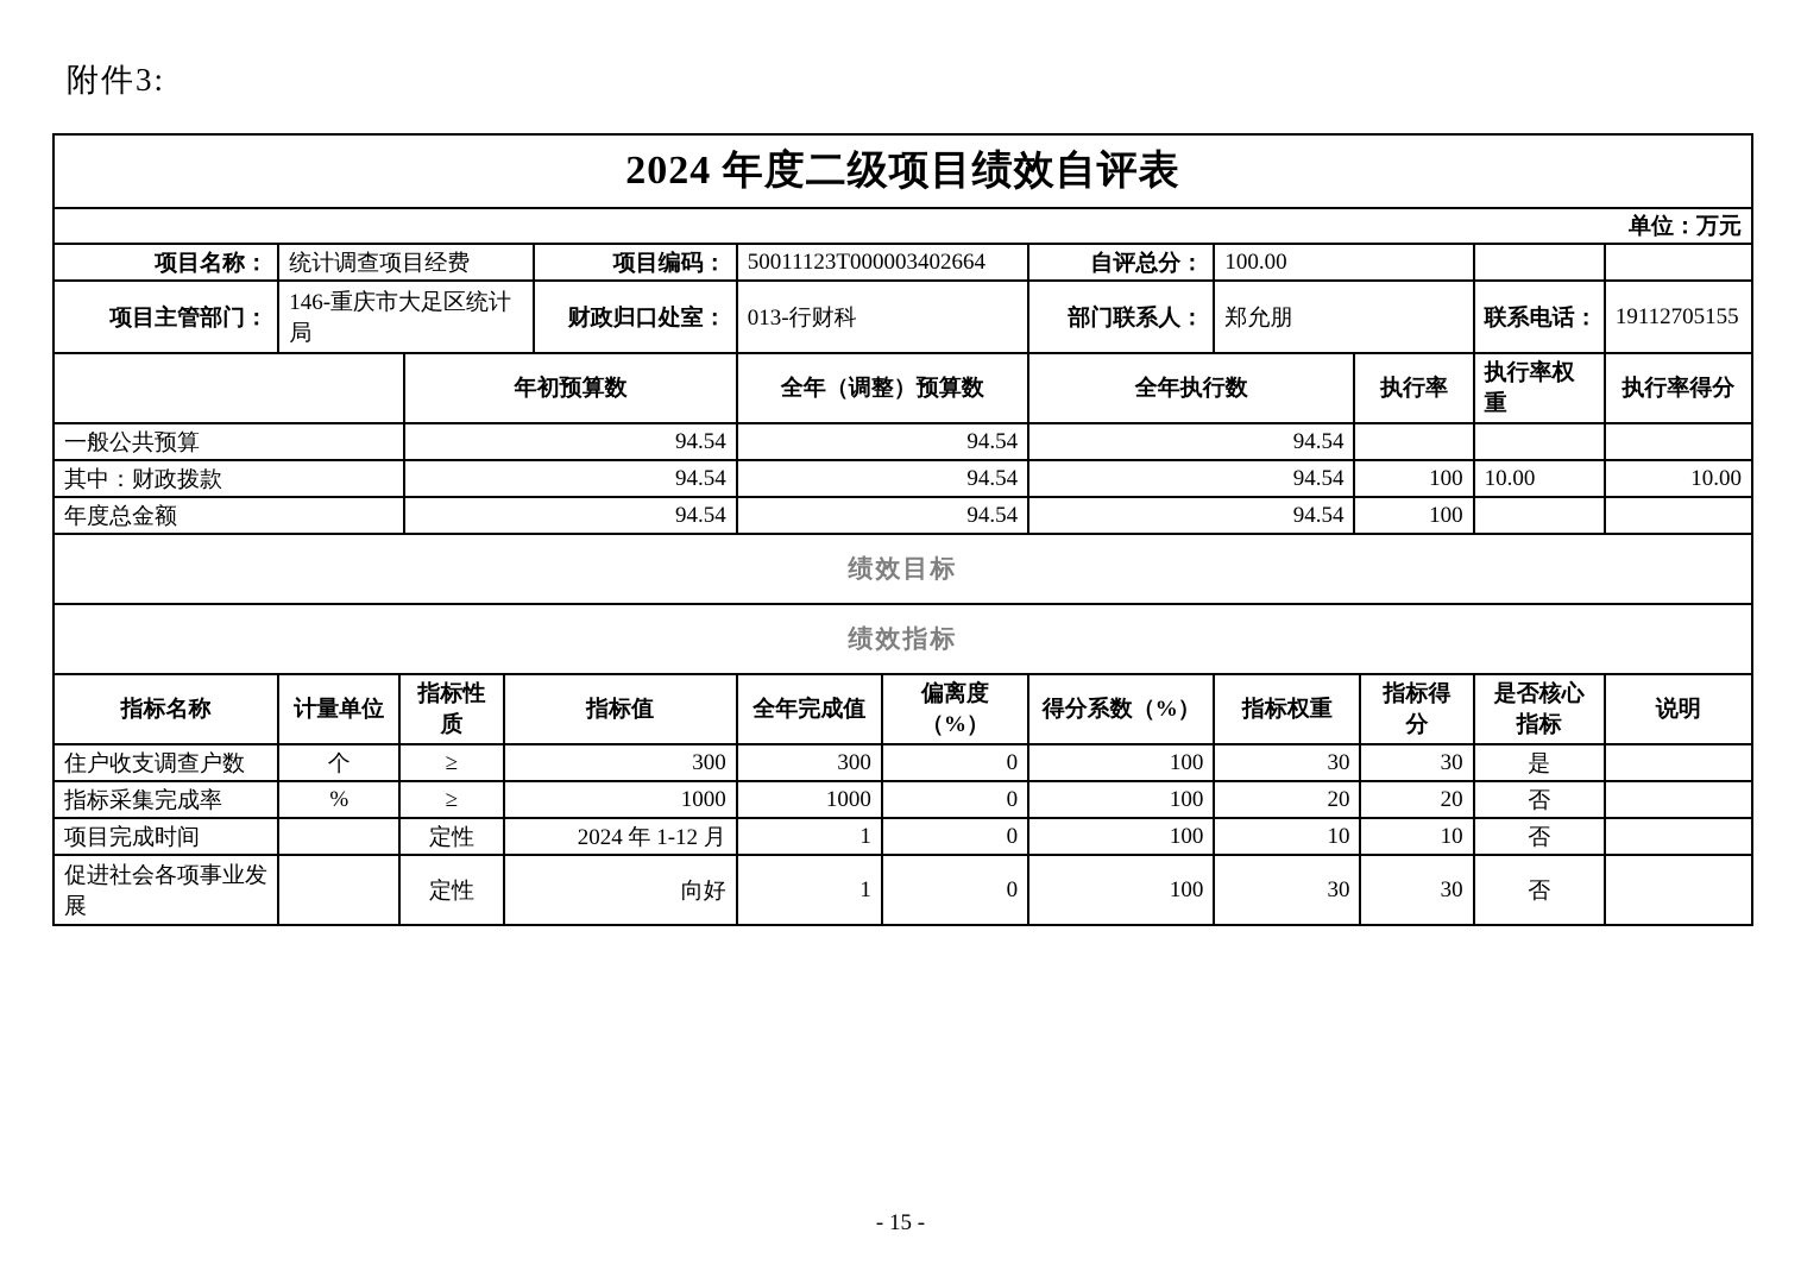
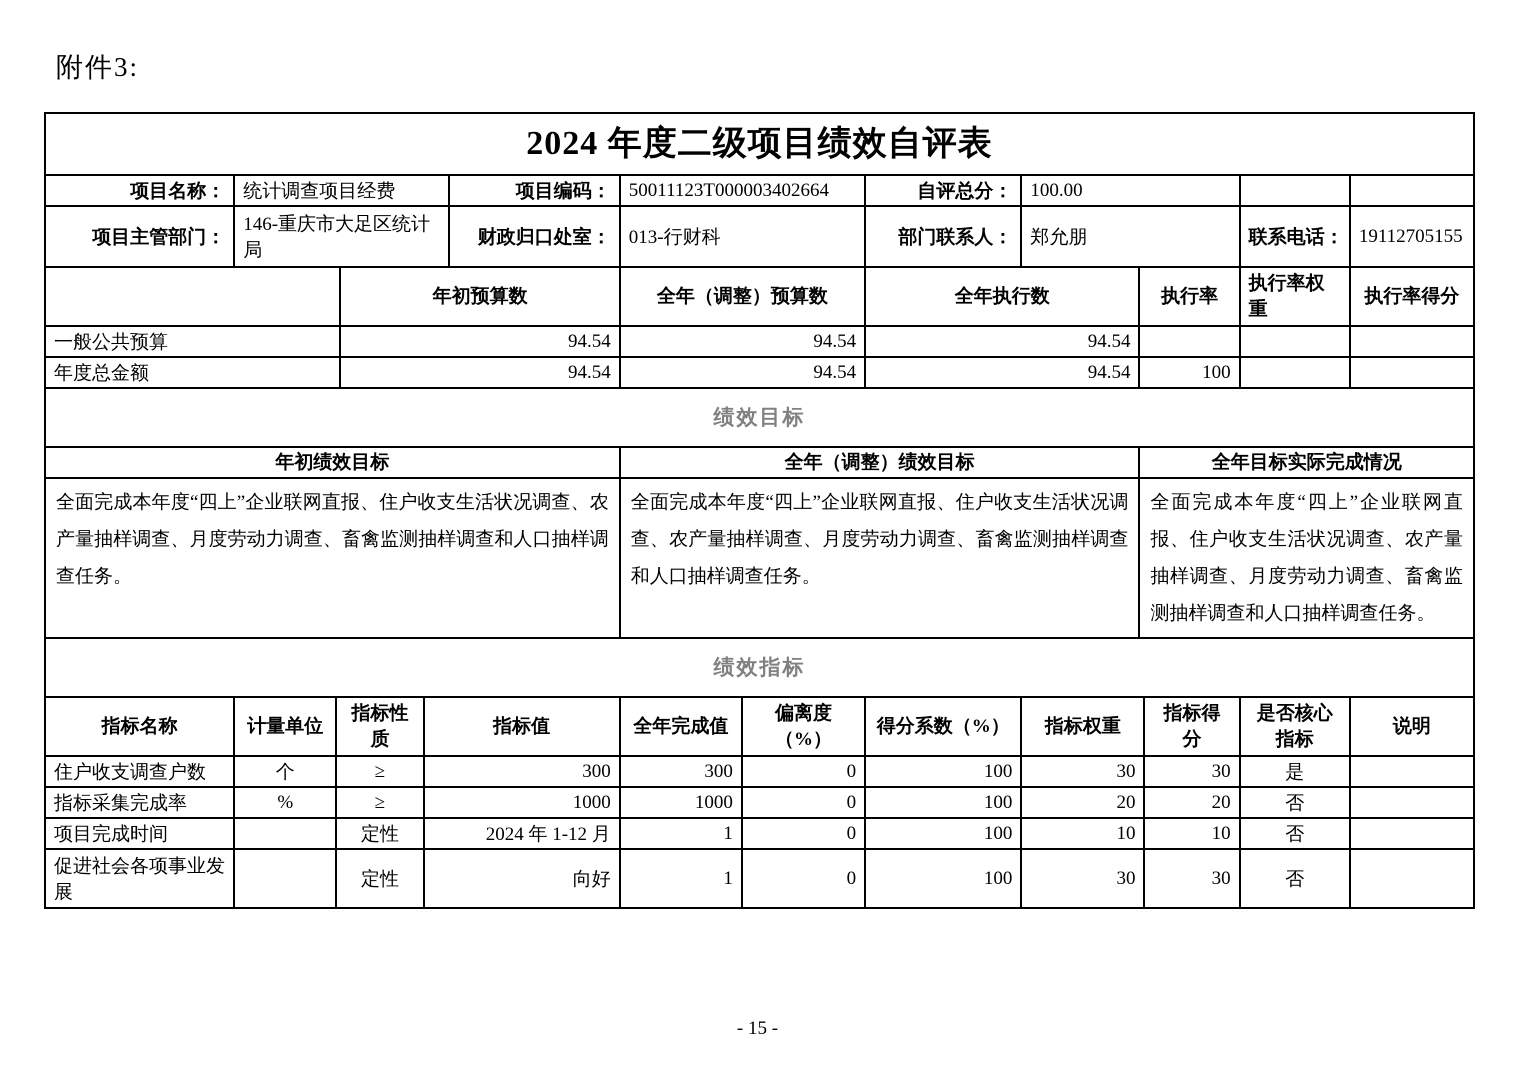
  附件3:
  2024 年度二级项目绩效自评表
- 单位：万元
  项目名称：	统计调查项目经费	项目编码：	50011123T000003402664	自评总分：	100.00
  项目主管部门：	146-重庆市大足区统计局	财政归口处室：	013-行财科	部门联系人：	郑允朋	联系电话：	19112705155
  	年初预算数	全年（调整）预算数	全年执行数	执行率	执行率权 重	执行率得分
  一般公共预算	94.54	94.54	94.54
- 其中：财政拨款	94.54	94.54	94.54	100	10.00	10.00
  年度总金额	94.54	94.54	94.54	100
  绩效目标
+ 年初绩效目标	全年（调整）绩效目标	全年目标实际完成情况
+ 全面完成本年度“四上”企业联网直报、住户收支生活状况调查、农产量抽样调查、月度劳动力调查、畜禽监测抽样调查和人口抽样调查任务。	全面完成本年度“四上”企业联网直报、住户收支生活状况调查、农产量抽样调查、月度劳动力调查、畜禽监测抽样调查和人口抽样调查任务。	全面完成本年度“四上”企业联网直报、住户收支生活状况调查、农产量抽样调查、月度劳动力调查、畜禽监测抽样调查和人口抽样调查任务。
  绩效指标
  指标名称	计量单位	指标性质	指标值	全年完成值	偏离度（%）	得分系数（%）	指标权重	指标得 分	是否核心 指标	说明
  住户收支调查户数	个	≥	300	300	0	100	30	30	是
  指标采集完成率	%	≥	1000	1000	0	100	20	20	否
  项目完成时间		定性	2024 年 1-12 月	1	0	100	10	10	否
  促进社会各项事业发展		定性	向好	1	0	100	30	30	否
  - 15 -
